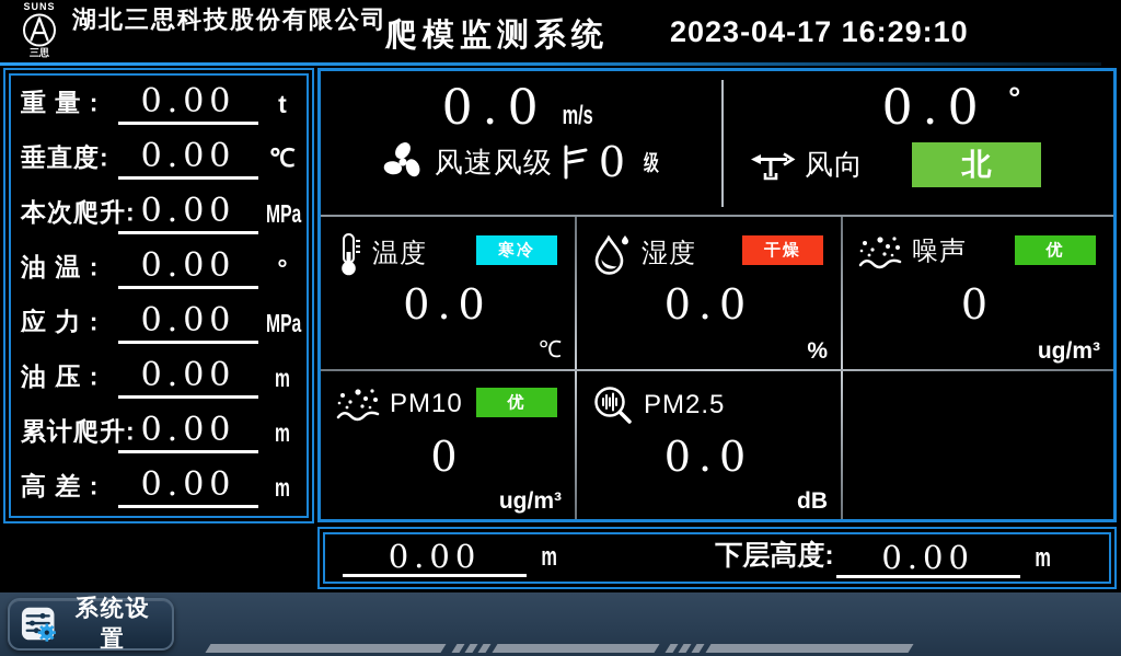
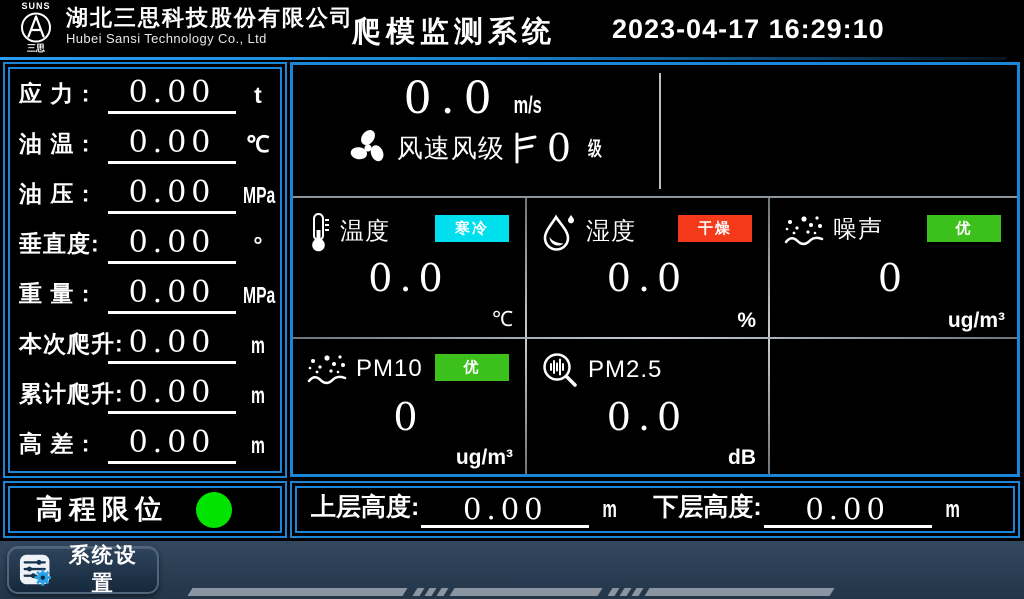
  SUNS
  三思
  湖北三思科技股份有限公司
+ Hubei Sansi Technology Co., Ltd
  爬模监测系统
  2023-04-17 16:29:10
- 重 量 :
+ 应 力 :
  0.00
  t
- 垂直度:
+ 油 温 :
  0.00
  ℃
- 本次爬升:
+ 油 压 :
  0.00
  MPa
- 油 温 :
+ 垂直度:
  0.00
  °
- 应 力 :
+ 重 量 :
  0.00
  MPa
- 油 压 :
+ 本次爬升:
  0.00
  m
  累计爬升:
  0.00
  m
  高 差 :
  0.00
  m
+ 高程限位
  0.0 m/s
  风速风级
  0
  级
- 0.0 °
- 风向
- 北
  温度
  寒冷
  0.0
  ℃
  湿度
  干燥
  0.0
  %
  噪声
  优
  0
  ug/m³
  PM10
  优
  0
  ug/m³
  PM2.5
  0.0
  dB
+ 上层高度:
  0.00
  m
  下层高度:
  0.00
  m
  系统设置
